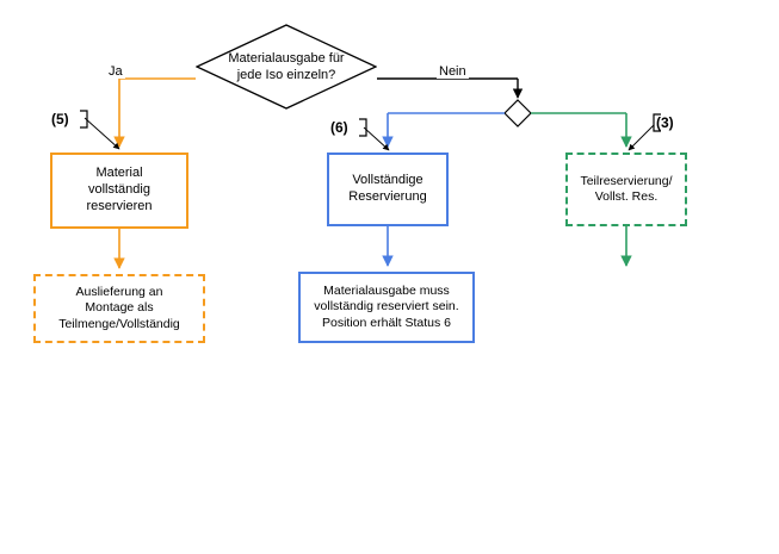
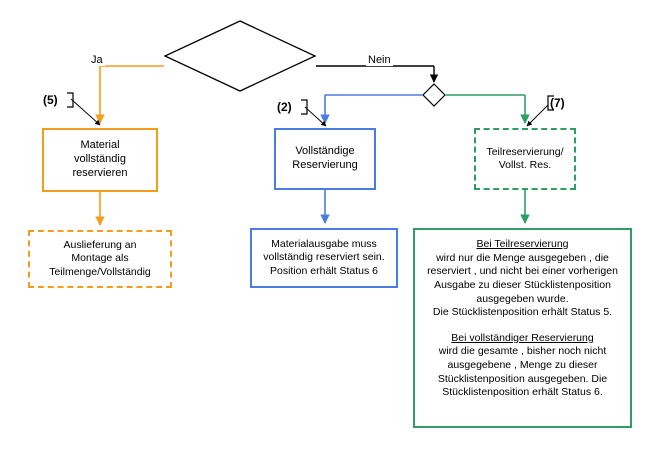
- Materialausgabe für
- jede Iso einzeln?
  Ja
  Nein
  (5)
- (6)
+ (2)
- (3)
+ (7)
  Material
  vollständig
  reservieren
  Auslieferung an
  Montage als
  Teilmenge/Vollständig
  Vollständige
  Reservierung
  Materialausgabe muss
  vollständig reserviert sein.
  Position erhält Status 6
  Teilreservierung/
  Vollst. Res.
+ Bei Teilreservierung
+ wird nur die Menge ausgegeben , die
+ reserviert , und nicht bei einer vorherigen
+ Ausgabe zu dieser Stücklistenposition
+ ausgegeben wurde.
+ Die Stücklistenposition erhält Status 5.
+ Bei vollständiger Reservierung
+ wird die gesamte , bisher noch nicht
+ ausgegebene , Menge zu dieser
+ Stücklistenposition ausgegeben. Die
+ Stücklistenposition erhält Status 6.
